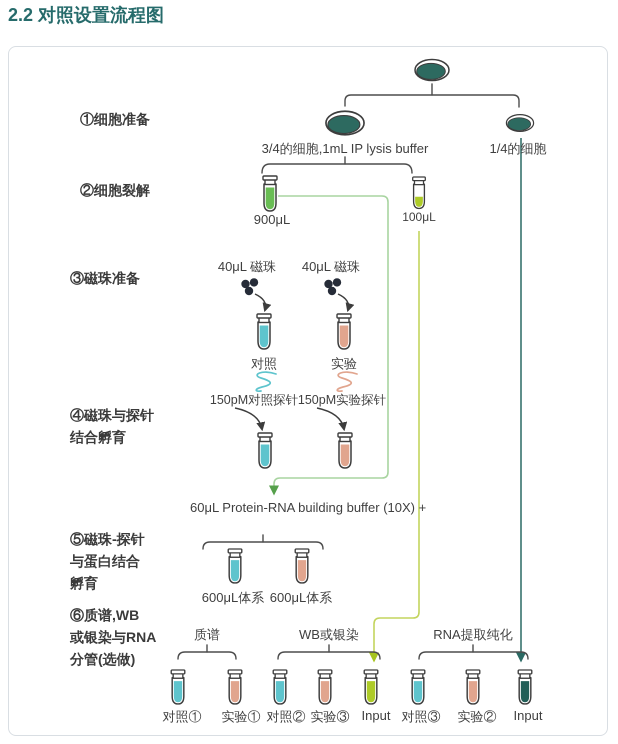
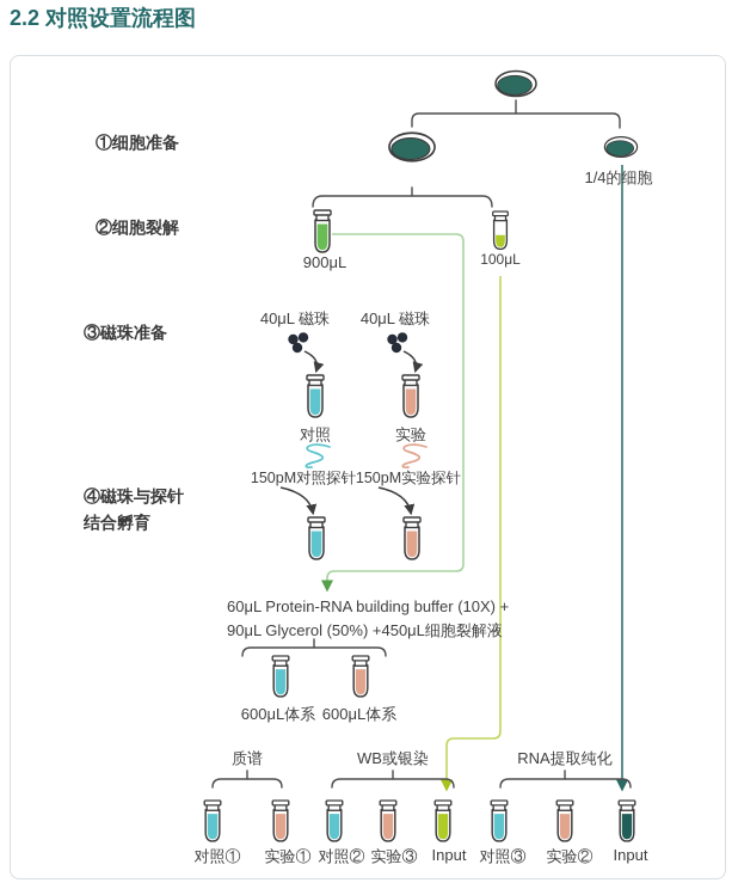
  2.2 对照设置流程图
  ①细胞准备
  ②细胞裂解
  ③磁珠准备
  ④磁珠与探针
  结合孵育
- ⑤磁珠-探针
- 与蛋白结合
- 孵育
- ⑥质谱,WB
- 或银染与RNA
- 分管(选做)
- 3/4的细胞,1mL IP lysis buffer
  1/4的细胞
  900μL
  100μL
  40μL 磁珠
  40μL 磁珠
  对照
  实验
  150pM对照探针
  150pM实验探针
  60μL Protein-RNA building buffer (10X) +
+ 90μL Glycerol (50%) +450μL细胞裂解液
  600μL体系
  600μL体系
  质谱
  WB或银染
  RNA提取纯化
  对照①
  实验①
  对照②
  实验③
  Input
  对照③
  实验②
  Input
